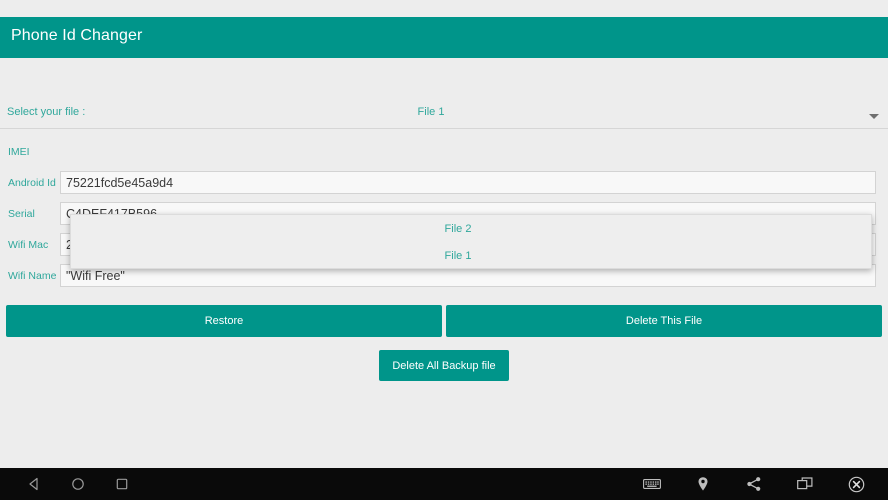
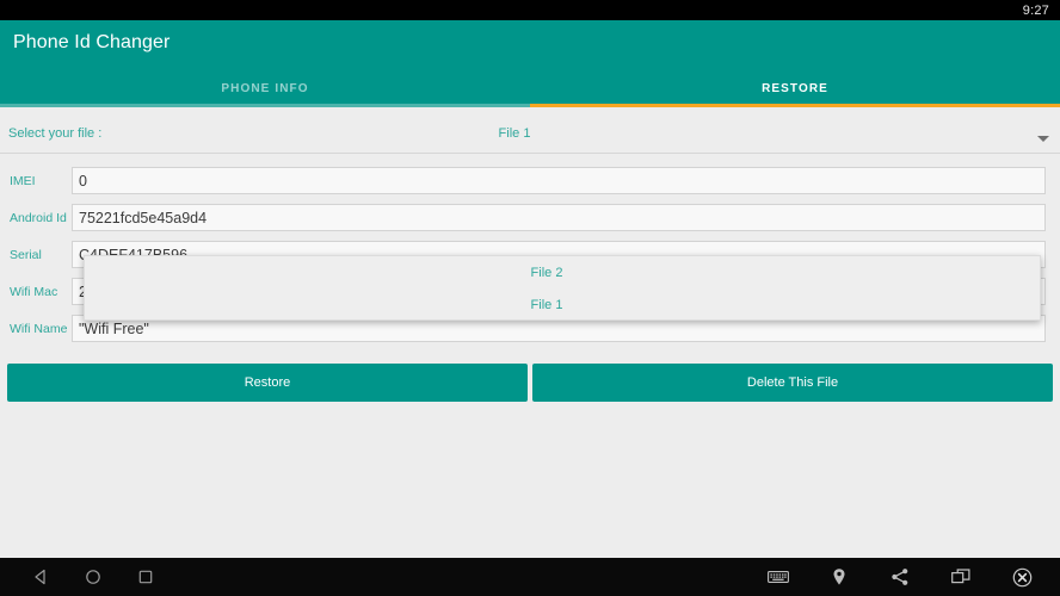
+ 9:27
  Phone Id Changer
+ PHONE INFO
+ RESTORE
  Select your file :
  File 1
  IMEI
+ 0
  Android Id
  75221fcd5e45a9d4
  Serial
  Wifi Mac
  Wifi Name
  "Wifi Free"
  Restore
  Delete This File
- Delete All Backup file
  File 2
  File 1
